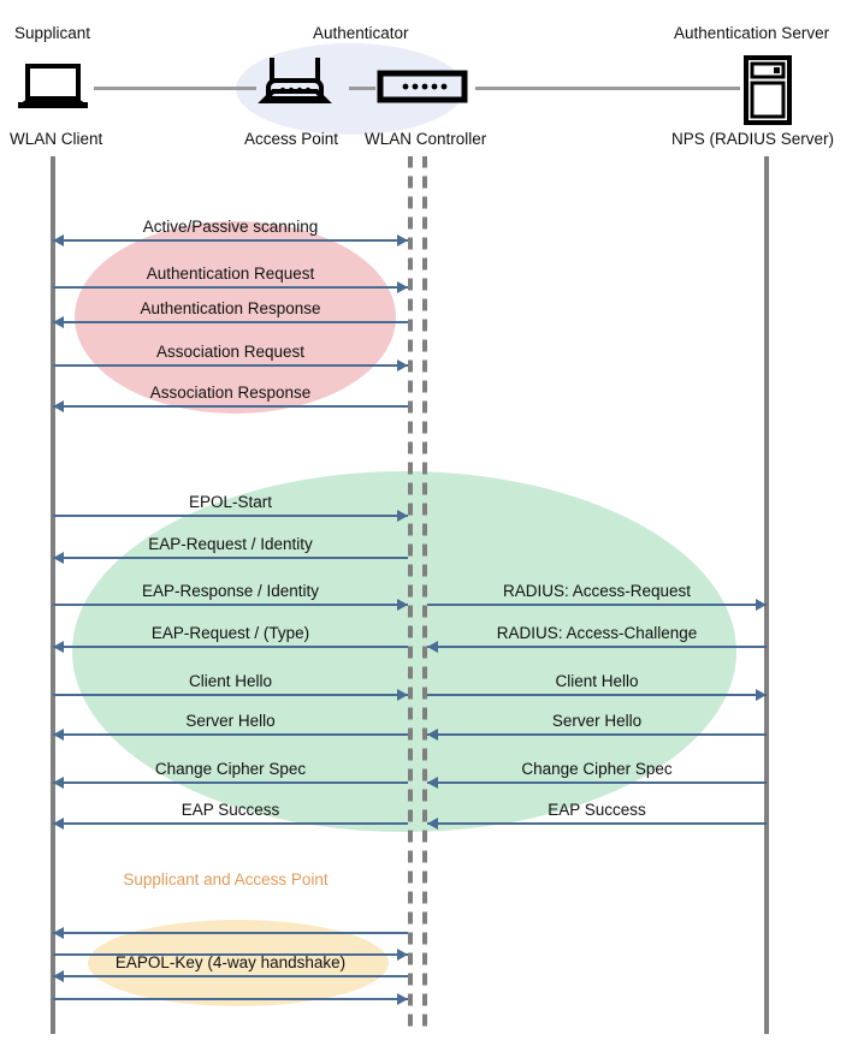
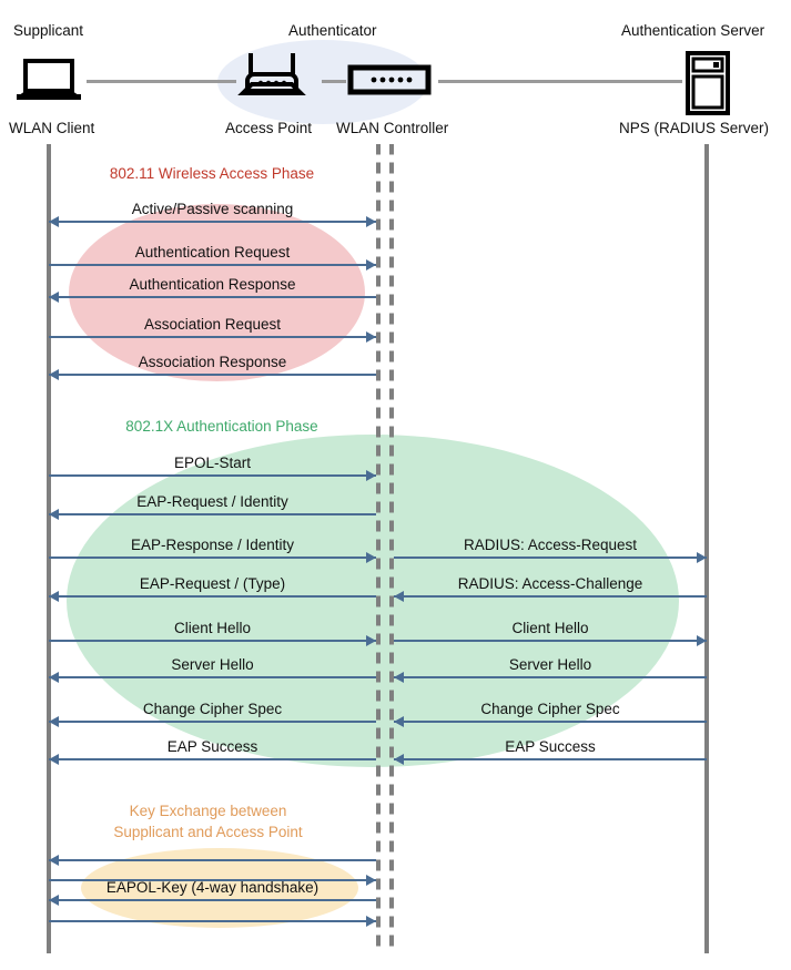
  Supplicant
  WLAN Client
  Authenticator
  Access Point
  WLAN Controller
  Authentication Server
  NPS (RADIUS Server)
+ 802.11 Wireless Access Phase
+ 802.1X Authentication Phase
+ Key Exchange between
  Supplicant and Access Point
  Active/Passive scanning
  Authentication Request
  Authentication Response
  Association Request
  Association Response
  EPOL-Start
  EAP-Request / Identity
  EAP-Response / Identity
  EAP-Request / (Type)
  Client Hello
  Server Hello
  Change Cipher Spec
  EAP Success
  RADIUS: Access-Request
  RADIUS: Access-Challenge
  Client Hello
  Server Hello
  Change Cipher Spec
  EAP Success
  EAPOL-Key (4-way handshake)
